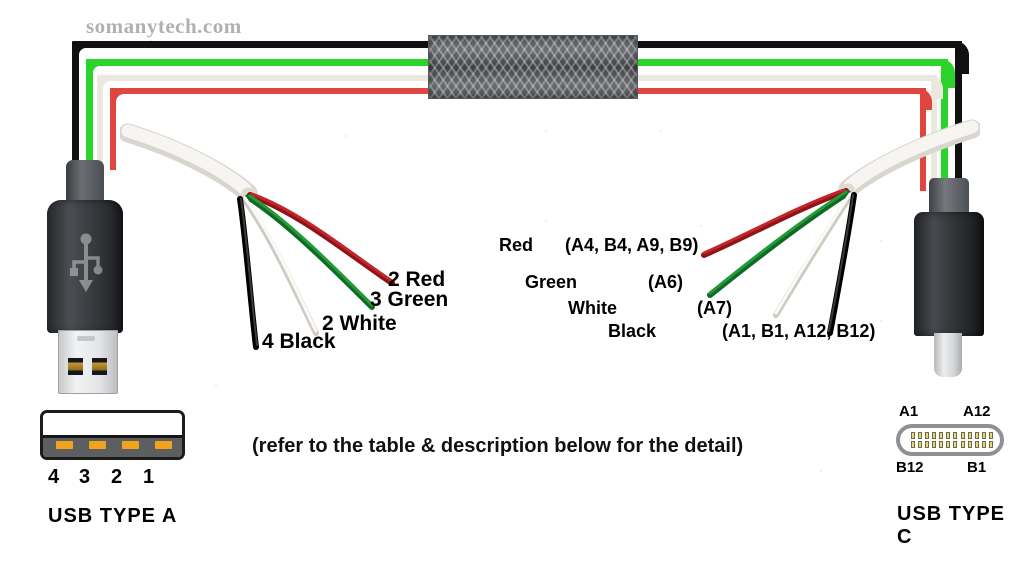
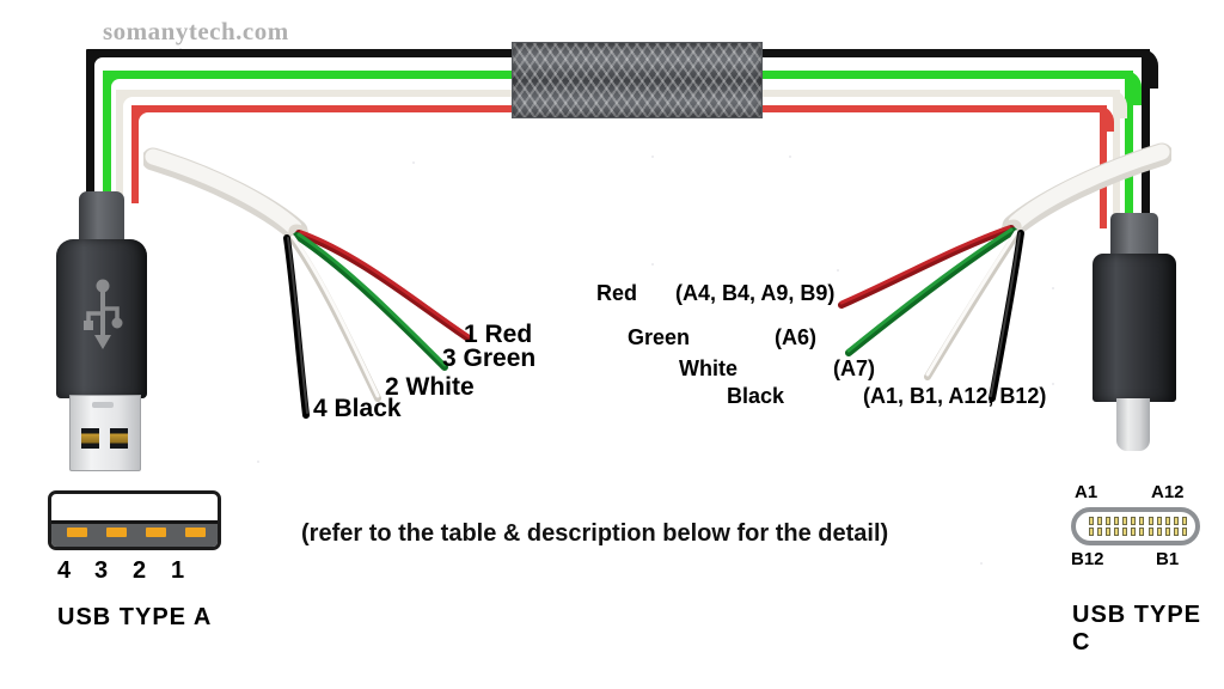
  somanytech.com
- 2 Red
+ 1 Red
  3 Green
  2 White
  4 Black
  Red
  (A4, B4, A9, B9)
  Green
  (A6)
  White
  (A7)
  Black
  (A1, B1, A12, B12)
  (refer to the table & description below for the detail)
  4
  3
  2
  1
  USB TYPE A
  A1
  A12
  B12
  B1
  USB TYPE C
